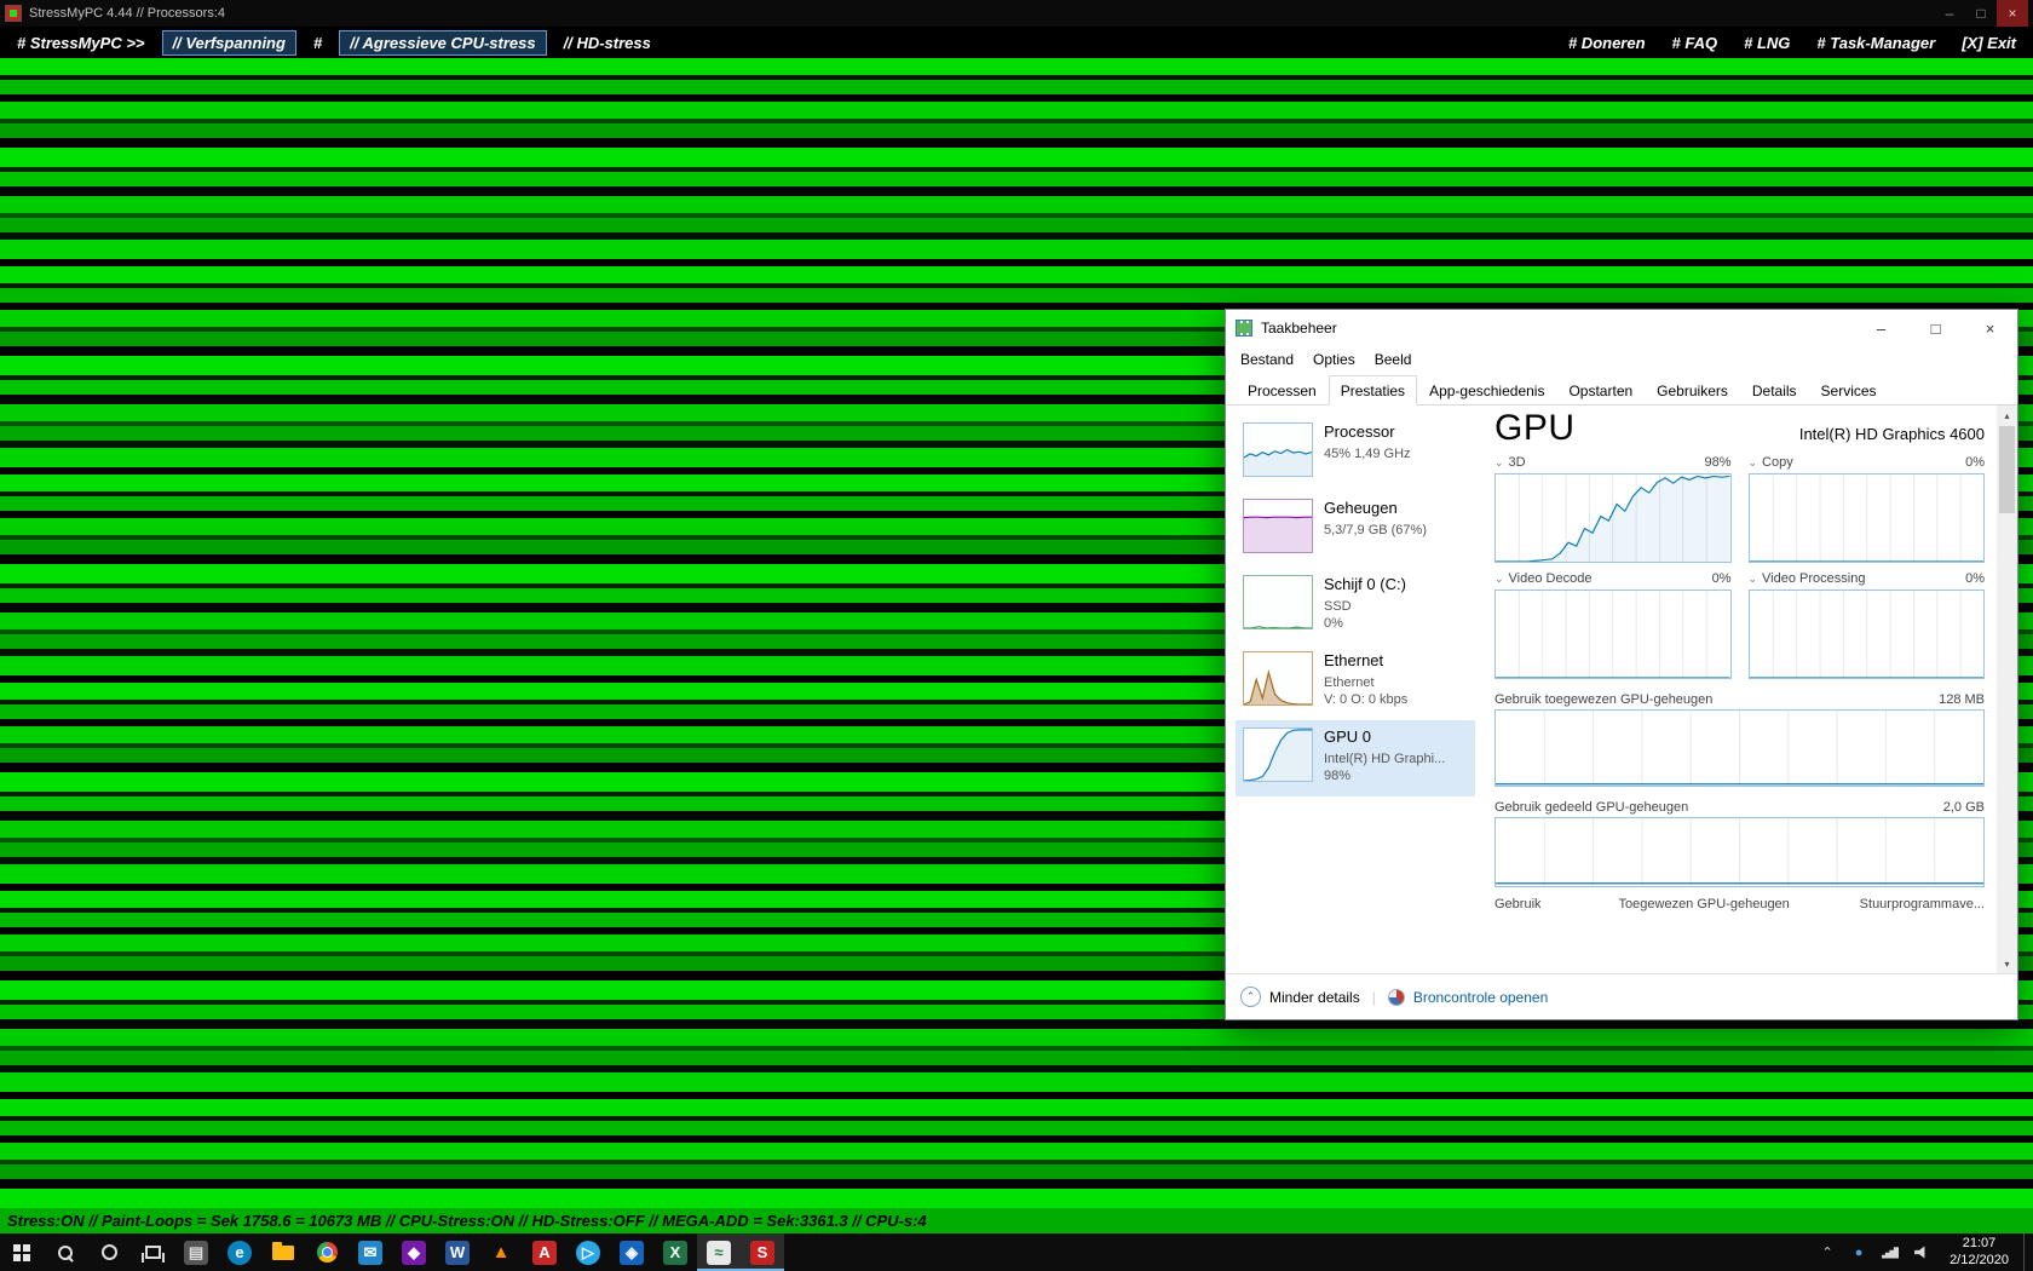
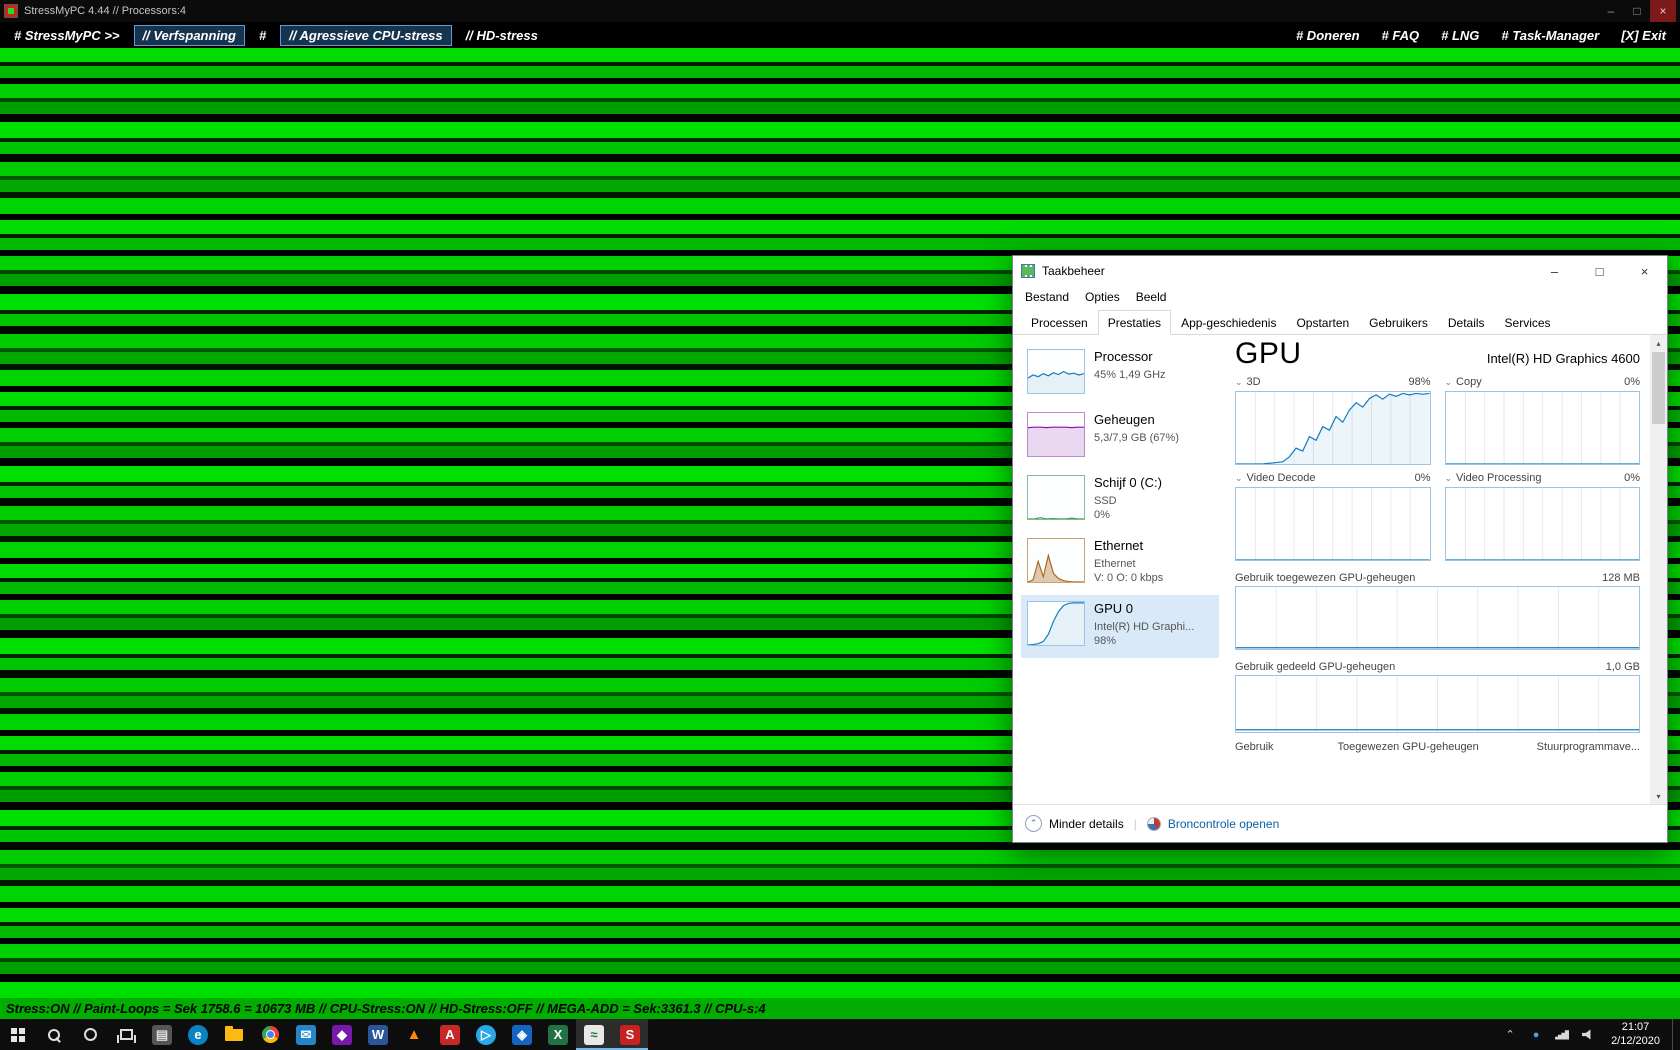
  StressMyPC 4.44 // Processors:4
  –
  □
  ×
  # StressMyPC >>
  // Verfspanning
  #
  // Agressieve CPU-stress
  // HD-stress
  # Doneren
  # FAQ
  # LNG
  # Task-Manager
  [X] Exit
  Stress:ON // Paint-Loops = Sek 1758.6 = 10673 MB // CPU-Stress:ON // HD-Stress:OFF // MEGA-ADD = Sek:3361.3 // CPU-s:4
  Taakbeheer
  –
  □
  ×
  Bestand
  Opties
  Beeld
  Processen
  Prestaties
  App-geschiedenis
  Opstarten
  Gebruikers
  Details
  Services
  Processor
  45% 1,49 GHz
  Geheugen
  5,3/7,9 GB (67%)
  Schijf 0 (C:)
  SSD
  0%
  Ethernet
  Ethernet
  V: 0 O: 0 kbps
  GPU 0
  Intel(R) HD Graphi...
  98%
  GPU
  Intel(R) HD Graphics 4600
  ⌄
  3D
  98%
  ⌄
  Copy
  0%
  ⌄
  Video Decode
  0%
  ⌄
  Video Processing
  0%
  Gebruik toegewezen GPU-geheugen
  128 MB
  Gebruik gedeeld GPU-geheugen
- 2,0 GB
+ 1,0 GB
  Gebruik
  Toegewezen GPU-geheugen
  Stuurprogrammave...
  ▴
  ▾
  ⌃
  Minder details
  |
  Broncontrole openen
  ▤
  e
  ✉
  ◆
  W
  ▲
  A
  ▷
  ◈
  X
  ≈
  S
  ⌃
  ●
  21:07
  2/12/2020
